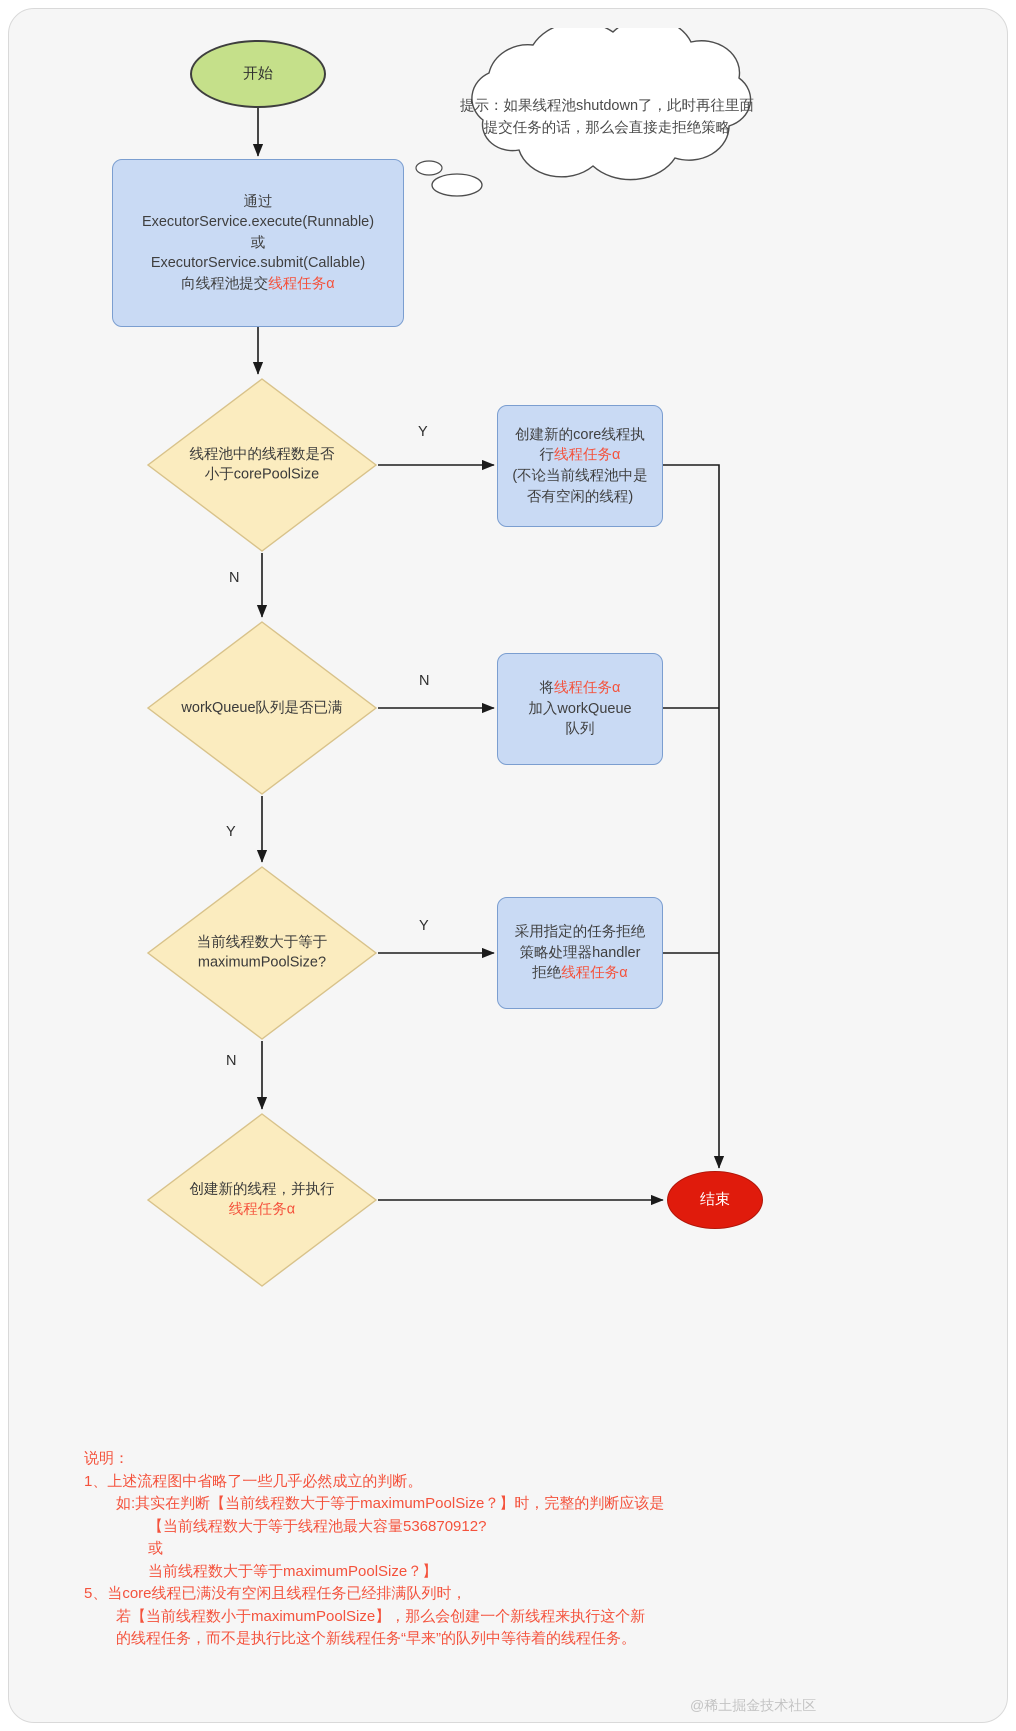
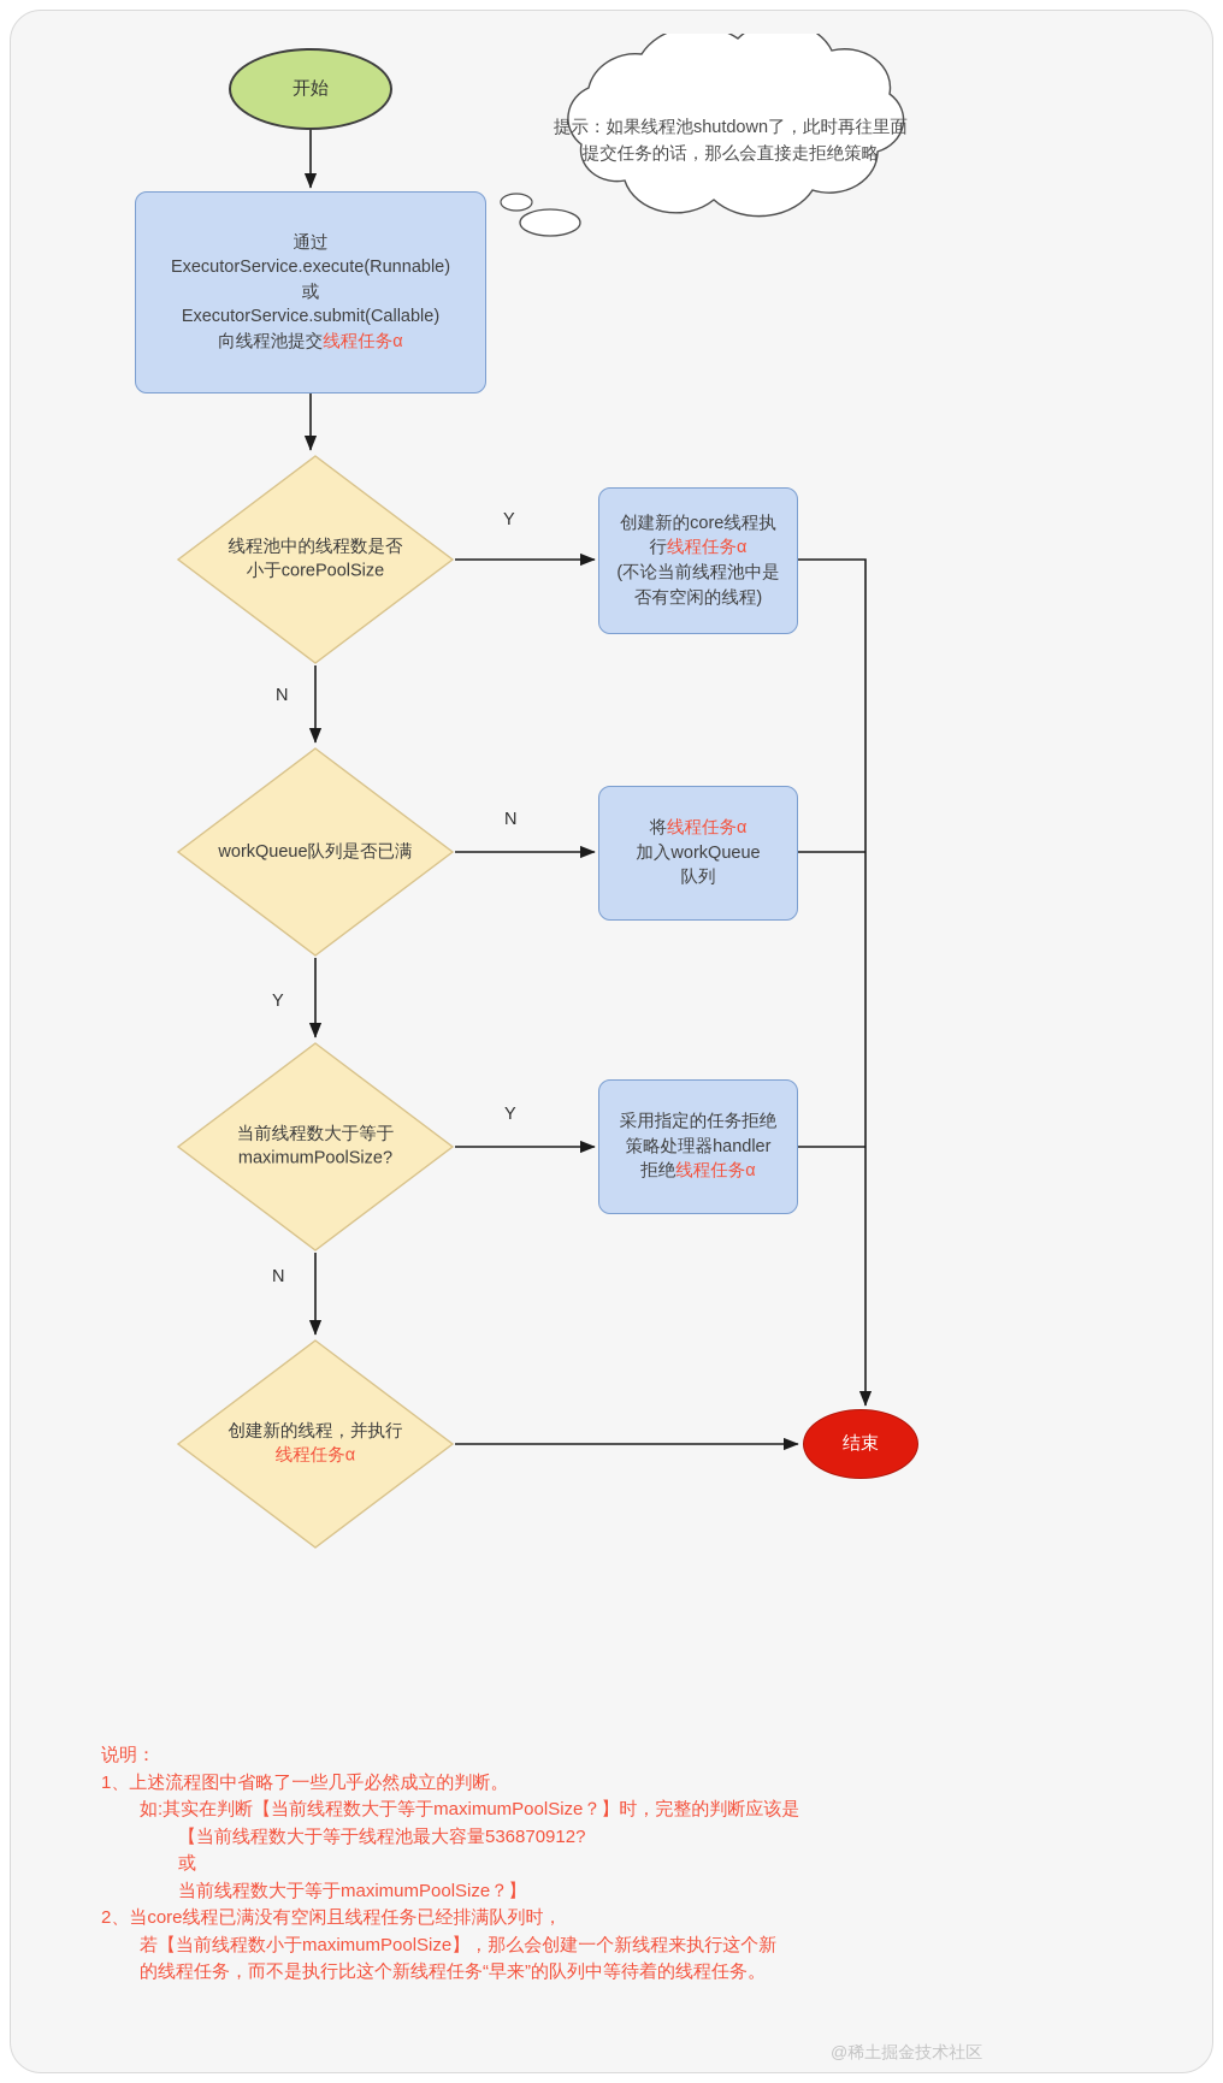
  提示：如果线程池shutdown了，此时再往里面
  提交任务的话，那么会直接走拒绝策略
  开始
  通过
  ExecutorService.execute(Runnable)
  或
  ExecutorService.submit(Callable)
  向线程池提交线程任务α
  线程池中的线程数是否
  小于corePoolSize
  Y
  N
  创建新的core线程执
  行线程任务α
  (不论当前线程池中是
  否有空闲的线程)
  workQueue队列是否已满
  N
  Y
  将线程任务α
  加入workQueue
  队列
  当前线程数大于等于
  maximumPoolSize?
  Y
  N
  采用指定的任务拒绝
  策略处理器handler
  拒绝线程任务α
  创建新的线程，并执行
  线程任务α
  结束
  说明：
  1、上述流程图中省略了一些几乎必然成立的判断。
  如:其实在判断【当前线程数大于等于maximumPoolSize？】时，完整的判断应该是
  【当前线程数大于等于线程池最大容量536870912?
  或
  当前线程数大于等于maximumPoolSize？】
- 5、当core线程已满没有空闲且线程任务已经排满队列时，
+ 2、当core线程已满没有空闲且线程任务已经排满队列时，
  若【当前线程数小于maximumPoolSize】，那么会创建一个新线程来执行这个新
  的线程任务，而不是执行比这个新线程任务“早来”的队列中等待着的线程任务。
  @稀土掘金技术社区
